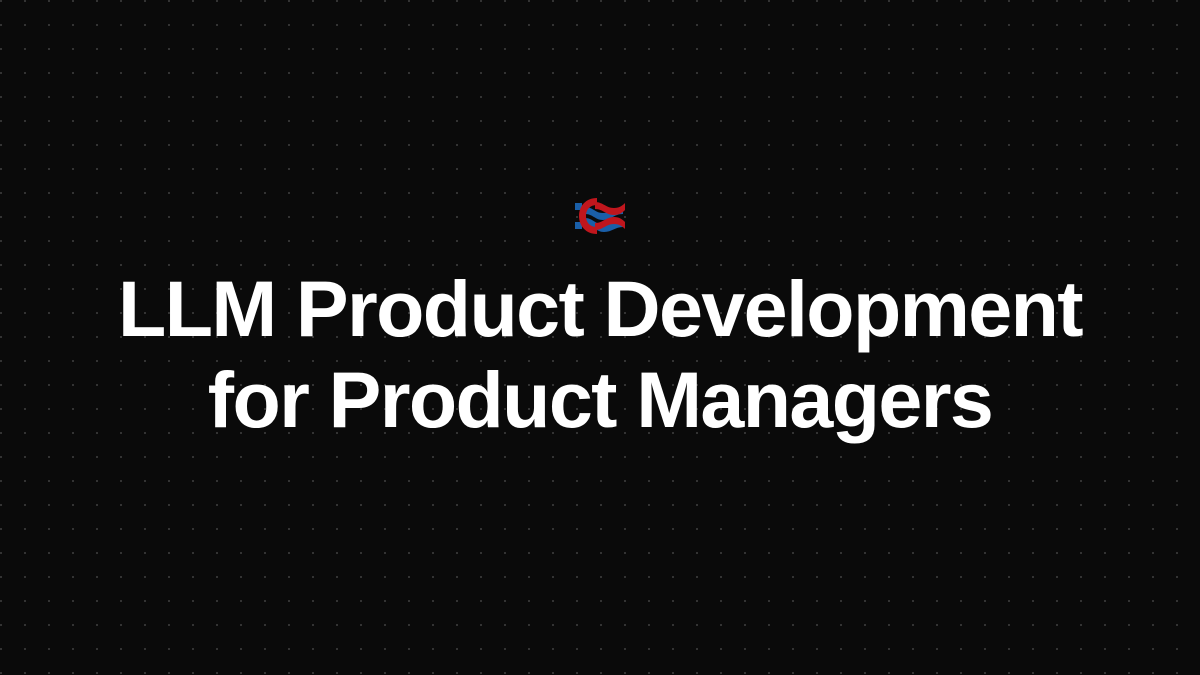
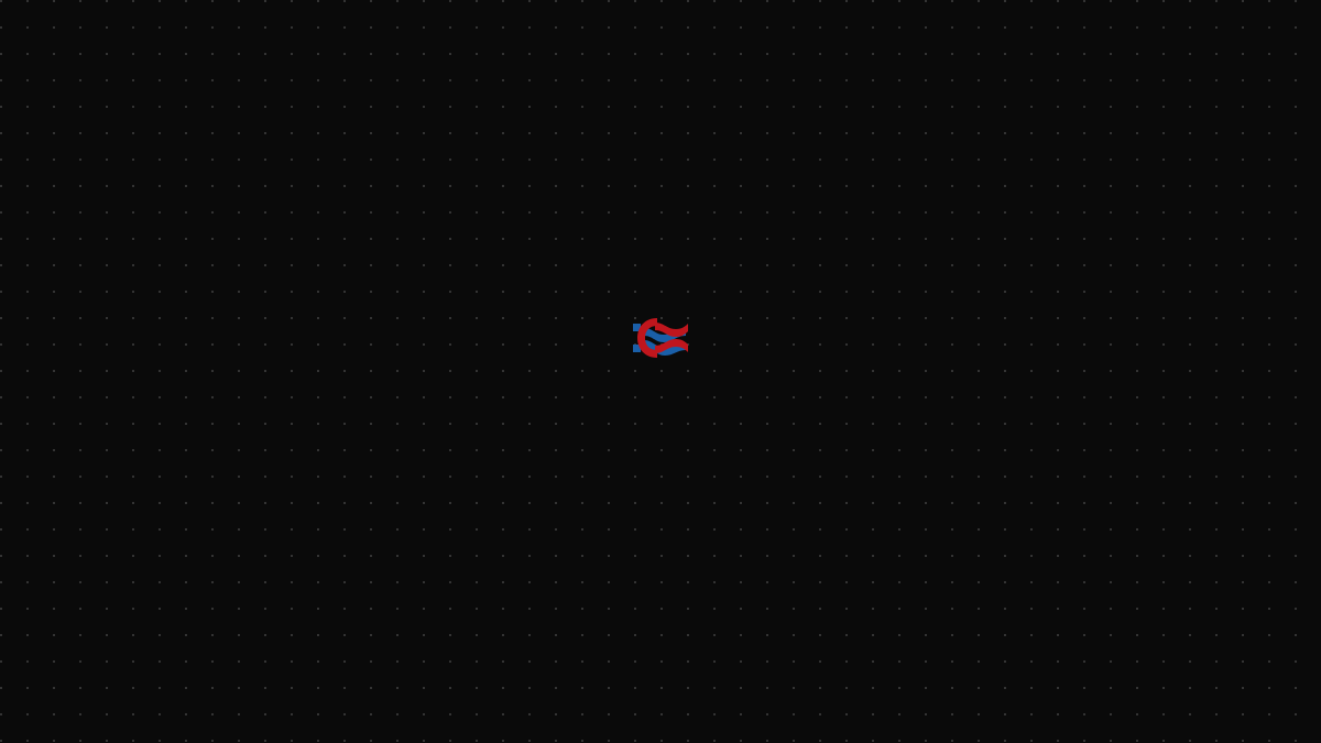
- LLM Product Development
- for Product Managers
